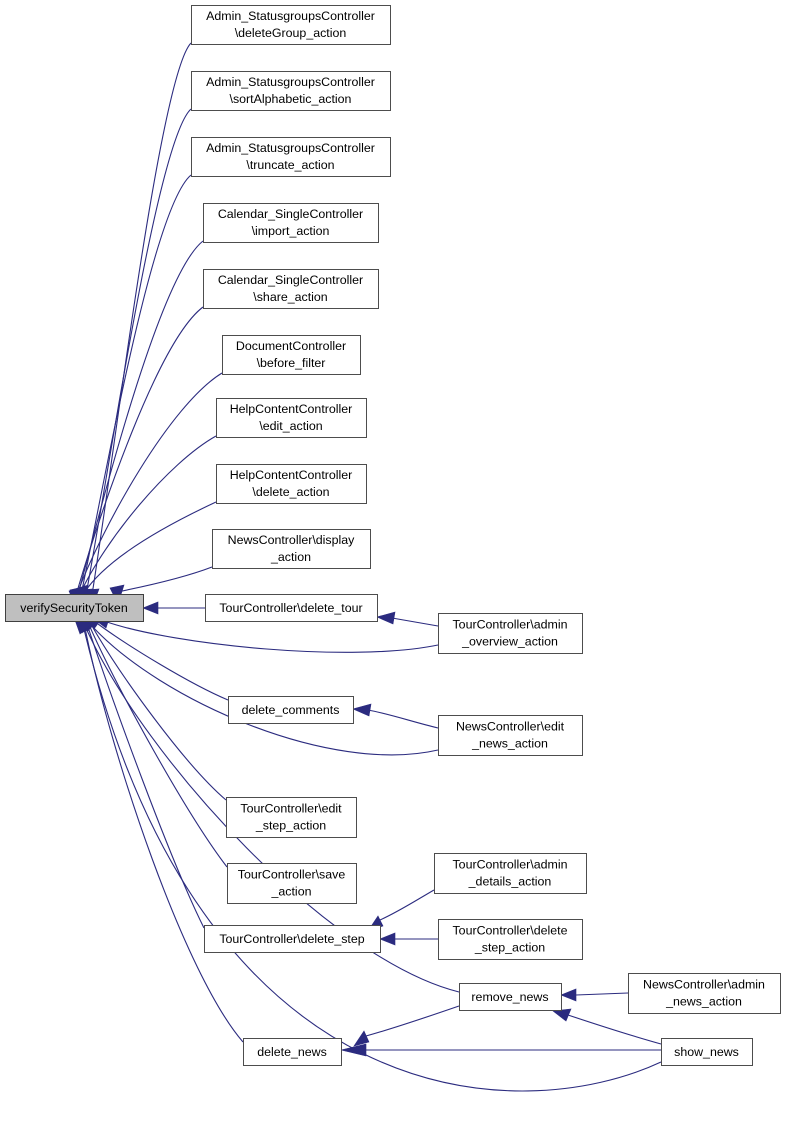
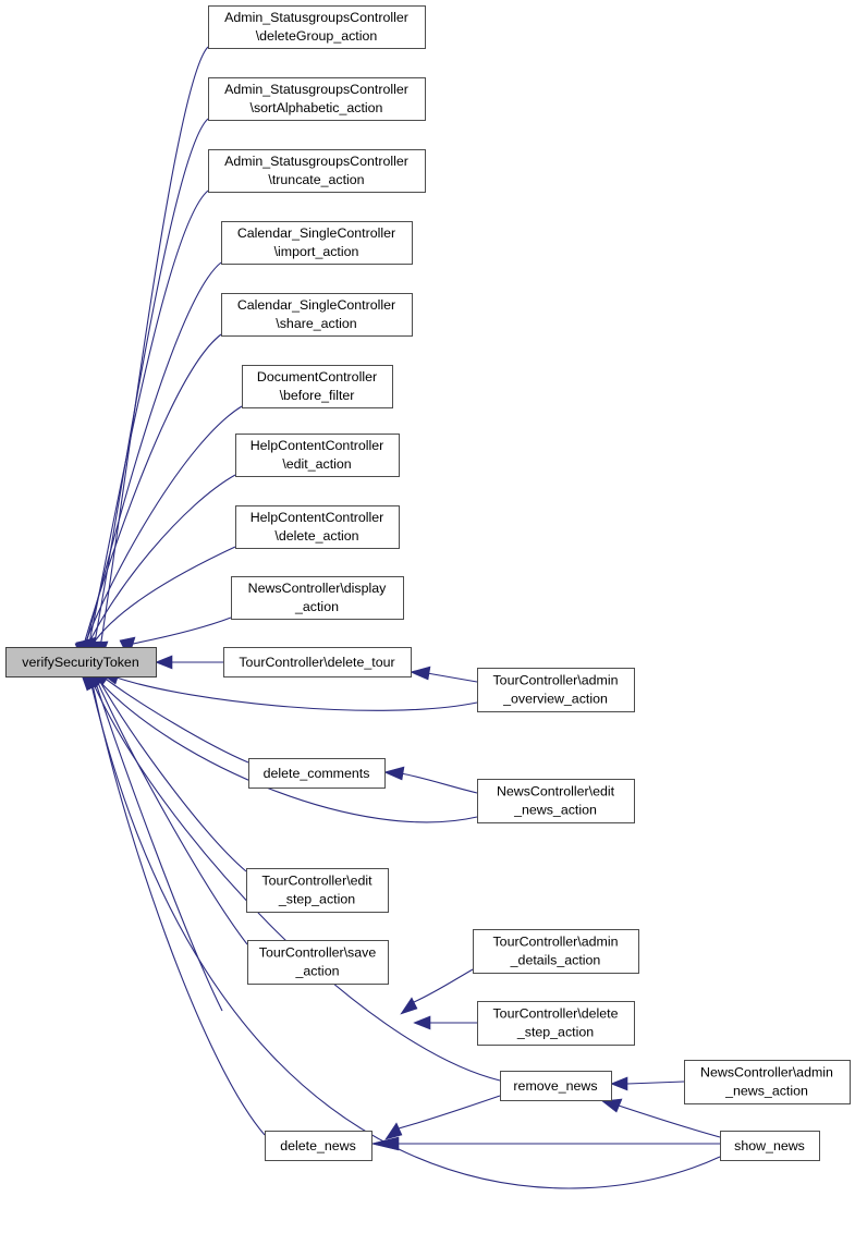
  verifySecurityToken
  Admin_StatusgroupsController
  \deleteGroup_action
  Admin_StatusgroupsController
  \sortAlphabetic_action
  Admin_StatusgroupsController
  \truncate_action
  Calendar_SingleController
  \import_action
  Calendar_SingleController
  \share_action
  DocumentController
  \before_filter
  HelpContentController
  \edit_action
  HelpContentController
  \delete_action
  NewsController\display
  _action
  TourController\delete_tour
  TourController\admin
  _overview_action
  delete_comments
  NewsController\edit
  _news_action
  TourController\edit
  _step_action
  TourController\save
  _action
  TourController\admin
  _details_action
- TourController\delete_step
  TourController\delete
  _step_action
  remove_news
  NewsController\admin
  _news_action
  delete_news
  show_news
